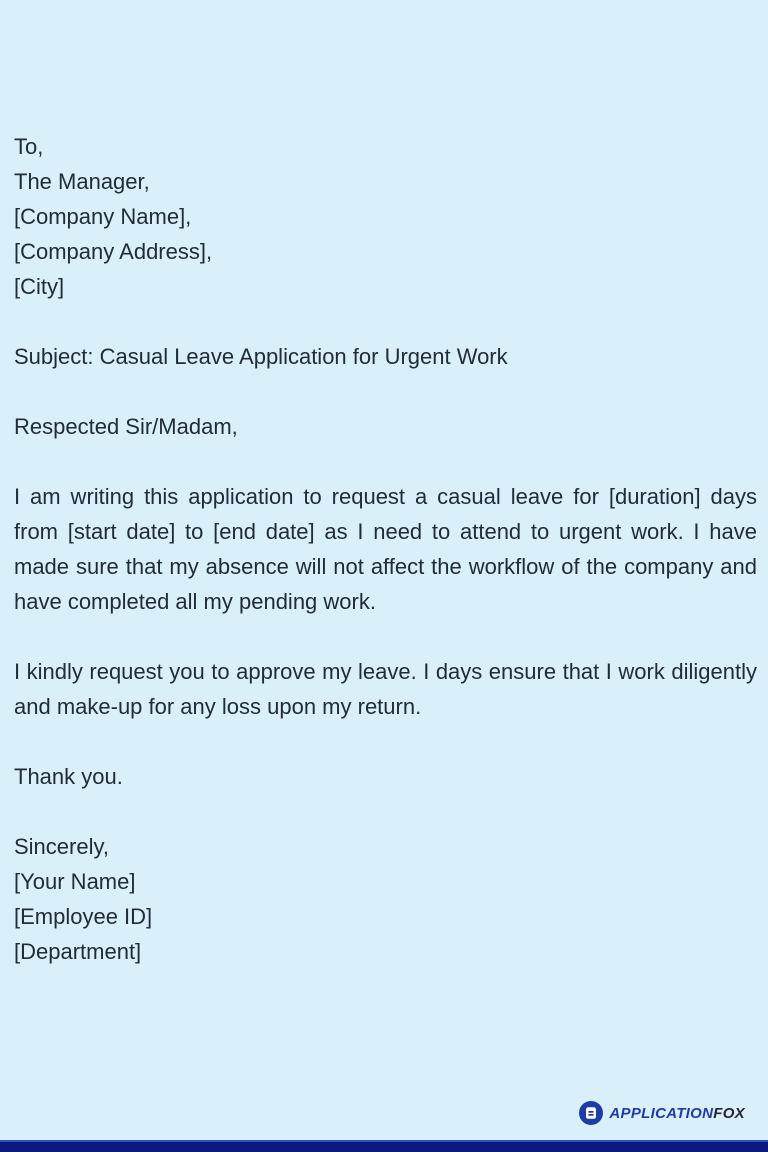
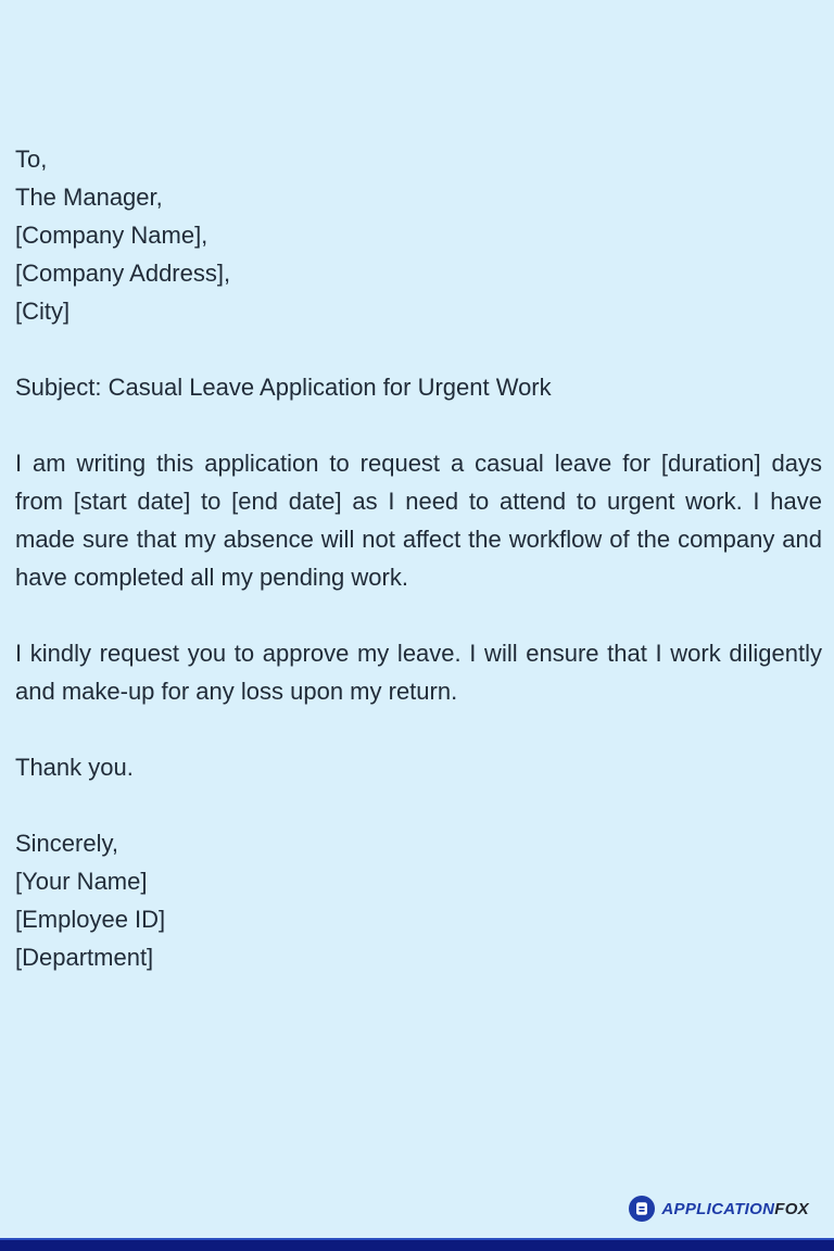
  To,
  The Manager,
  [Company Name],
  [Company Address],
  [City]
  Subject: Casual Leave Application for Urgent Work
- Respected Sir/Madam,
  I am writing this application to request a casual leave for [duration] days from [start date] to [end date] as I need to attend to urgent work. I have made sure that my absence will not affect the workflow of the company and have completed all my pending work.
- I kindly request you to approve my leave. I days ensure that I work diligently and make-up for any loss upon my return.
+ I kindly request you to approve my leave. I will ensure that I work diligently and make-up for any loss upon my return.
  Thank you.
  Sincerely,
  [Your Name]
  [Employee ID]
  [Department]
  APPLICATIONFOX
